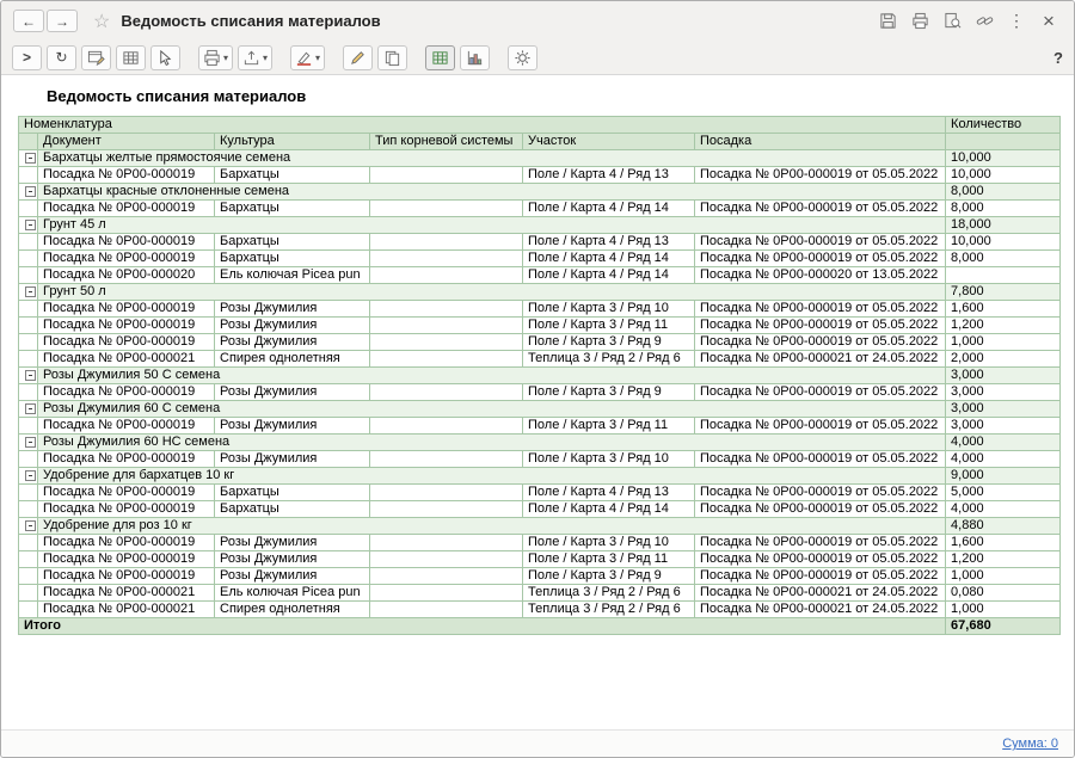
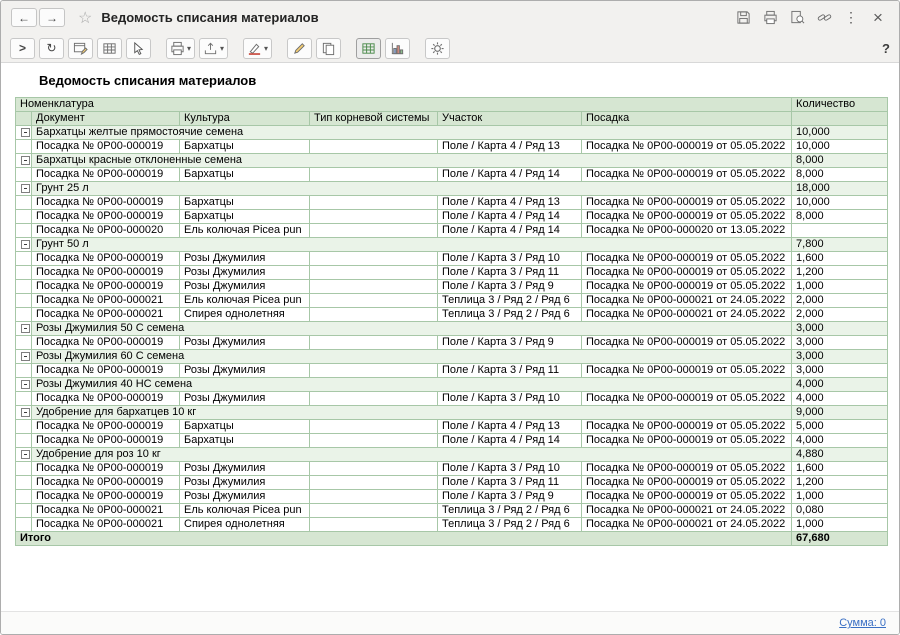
  ←
  →
  ☆
  Ведомость списания материалов
  ⋮
  ×
  >
  ↻
  ▾
  ▾
  ▾
  ?
  Ведомость списания материалов
  Номенклатура	Количество
  	Документ	Культура	Тип корневой системы	Участок	Посадка
  	Бархатцы желтые прямостоячие семена	10,000
  	Посадка № 0Р00-000019	Бархатцы		Поле / Карта 4 / Ряд 13	Посадка № 0Р00-000019 от 05.05.2022	10,000
  	Бархатцы красные отклоненные семена	8,000
  	Посадка № 0Р00-000019	Бархатцы		Поле / Карта 4 / Ряд 14	Посадка № 0Р00-000019 от 05.05.2022	8,000
- 	Грунт 45 л	18,000
+ 	Грунт 25 л	18,000
  	Посадка № 0Р00-000019	Бархатцы		Поле / Карта 4 / Ряд 13	Посадка № 0Р00-000019 от 05.05.2022	10,000
  	Посадка № 0Р00-000019	Бархатцы		Поле / Карта 4 / Ряд 14	Посадка № 0Р00-000019 от 05.05.2022	8,000
  	Посадка № 0Р00-000020	Ель колючая Picea pun		Поле / Карта 4 / Ряд 14	Посадка № 0Р00-000020 от 13.05.2022
  	Грунт 50 л	7,800
  	Посадка № 0Р00-000019	Розы Джумилия		Поле / Карта 3 / Ряд 10	Посадка № 0Р00-000019 от 05.05.2022	1,600
  	Посадка № 0Р00-000019	Розы Джумилия		Поле / Карта 3 / Ряд 11	Посадка № 0Р00-000019 от 05.05.2022	1,200
  	Посадка № 0Р00-000019	Розы Джумилия		Поле / Карта 3 / Ряд 9	Посадка № 0Р00-000019 от 05.05.2022	1,000
+ 	Посадка № 0Р00-000021	Ель колючая Picea pun		Теплица 3 / Ряд 2 / Ряд 6	Посадка № 0Р00-000021 от 24.05.2022	2,000
  	Посадка № 0Р00-000021	Спирея однолетняя		Теплица 3 / Ряд 2 / Ряд 6	Посадка № 0Р00-000021 от 24.05.2022	2,000
  	Розы Джумилия 50 С семена	3,000
  	Посадка № 0Р00-000019	Розы Джумилия		Поле / Карта 3 / Ряд 9	Посадка № 0Р00-000019 от 05.05.2022	3,000
  	Розы Джумилия 60 С семена	3,000
  	Посадка № 0Р00-000019	Розы Джумилия		Поле / Карта 3 / Ряд 11	Посадка № 0Р00-000019 от 05.05.2022	3,000
- 	Розы Джумилия 60 НС семена	4,000
+ 	Розы Джумилия 40 НС семена	4,000
  	Посадка № 0Р00-000019	Розы Джумилия		Поле / Карта 3 / Ряд 10	Посадка № 0Р00-000019 от 05.05.2022	4,000
  	Удобрение для бархатцев 10 кг	9,000
  	Посадка № 0Р00-000019	Бархатцы		Поле / Карта 4 / Ряд 13	Посадка № 0Р00-000019 от 05.05.2022	5,000
  	Посадка № 0Р00-000019	Бархатцы		Поле / Карта 4 / Ряд 14	Посадка № 0Р00-000019 от 05.05.2022	4,000
  	Удобрение для роз 10 кг	4,880
  	Посадка № 0Р00-000019	Розы Джумилия		Поле / Карта 3 / Ряд 10	Посадка № 0Р00-000019 от 05.05.2022	1,600
  	Посадка № 0Р00-000019	Розы Джумилия		Поле / Карта 3 / Ряд 11	Посадка № 0Р00-000019 от 05.05.2022	1,200
  	Посадка № 0Р00-000019	Розы Джумилия		Поле / Карта 3 / Ряд 9	Посадка № 0Р00-000019 от 05.05.2022	1,000
  	Посадка № 0Р00-000021	Ель колючая Picea pun		Теплица 3 / Ряд 2 / Ряд 6	Посадка № 0Р00-000021 от 24.05.2022	0,080
  	Посадка № 0Р00-000021	Спирея однолетняя		Теплица 3 / Ряд 2 / Ряд 6	Посадка № 0Р00-000021 от 24.05.2022	1,000
  Итого	67,680
  Сумма: 0
